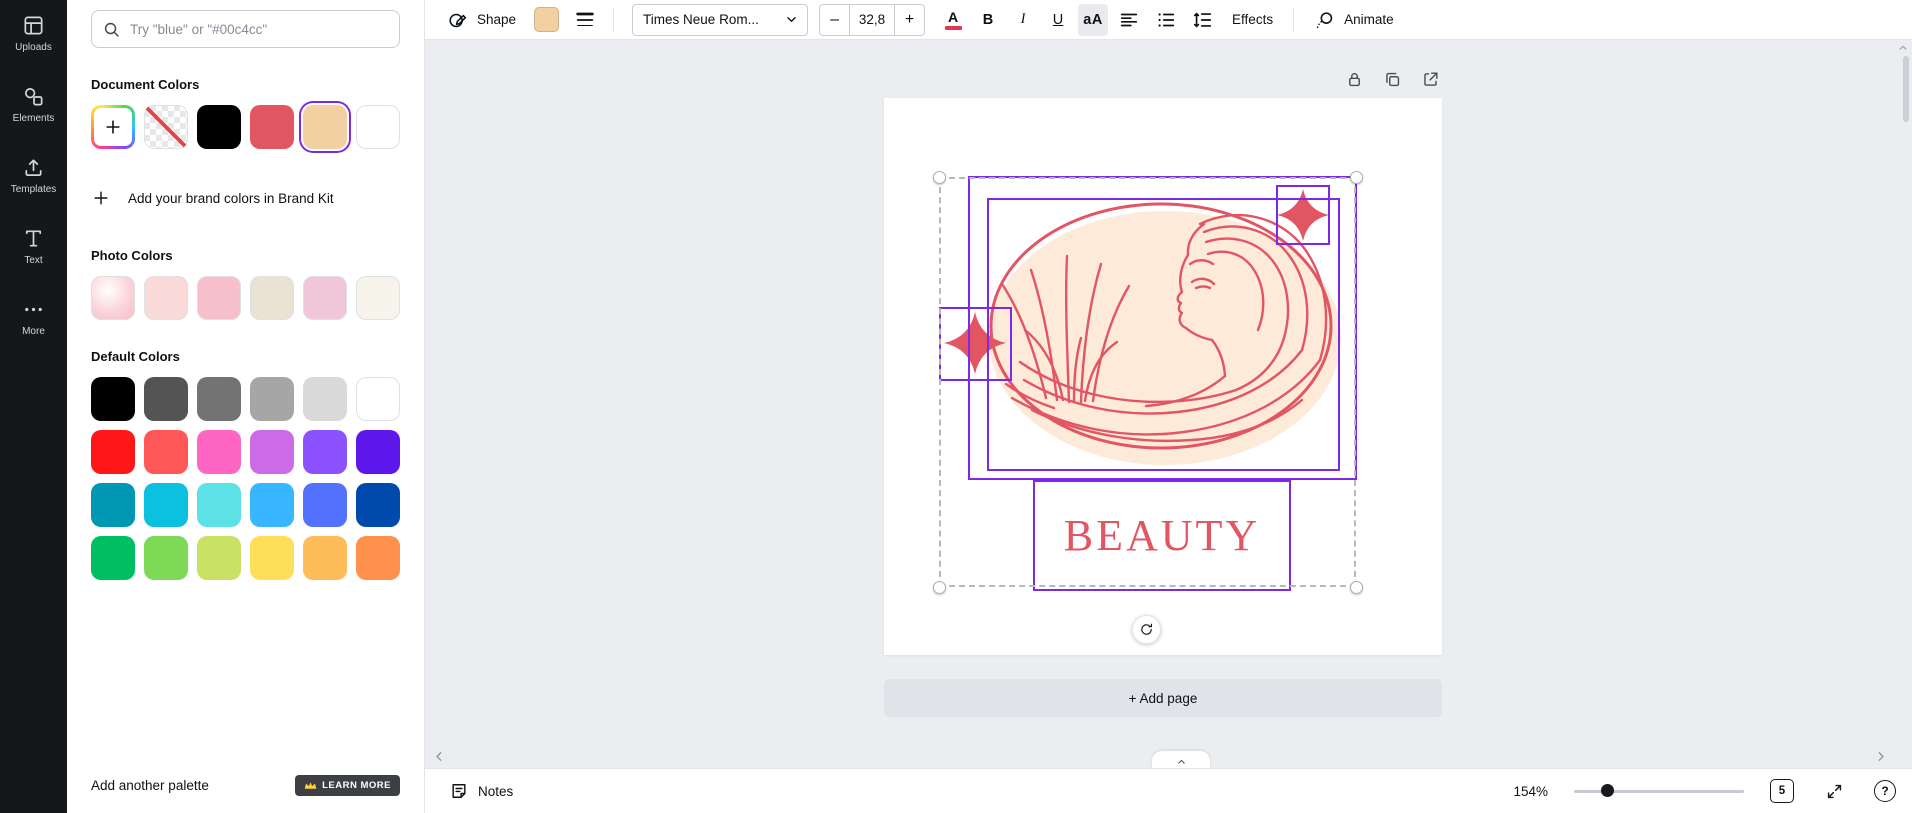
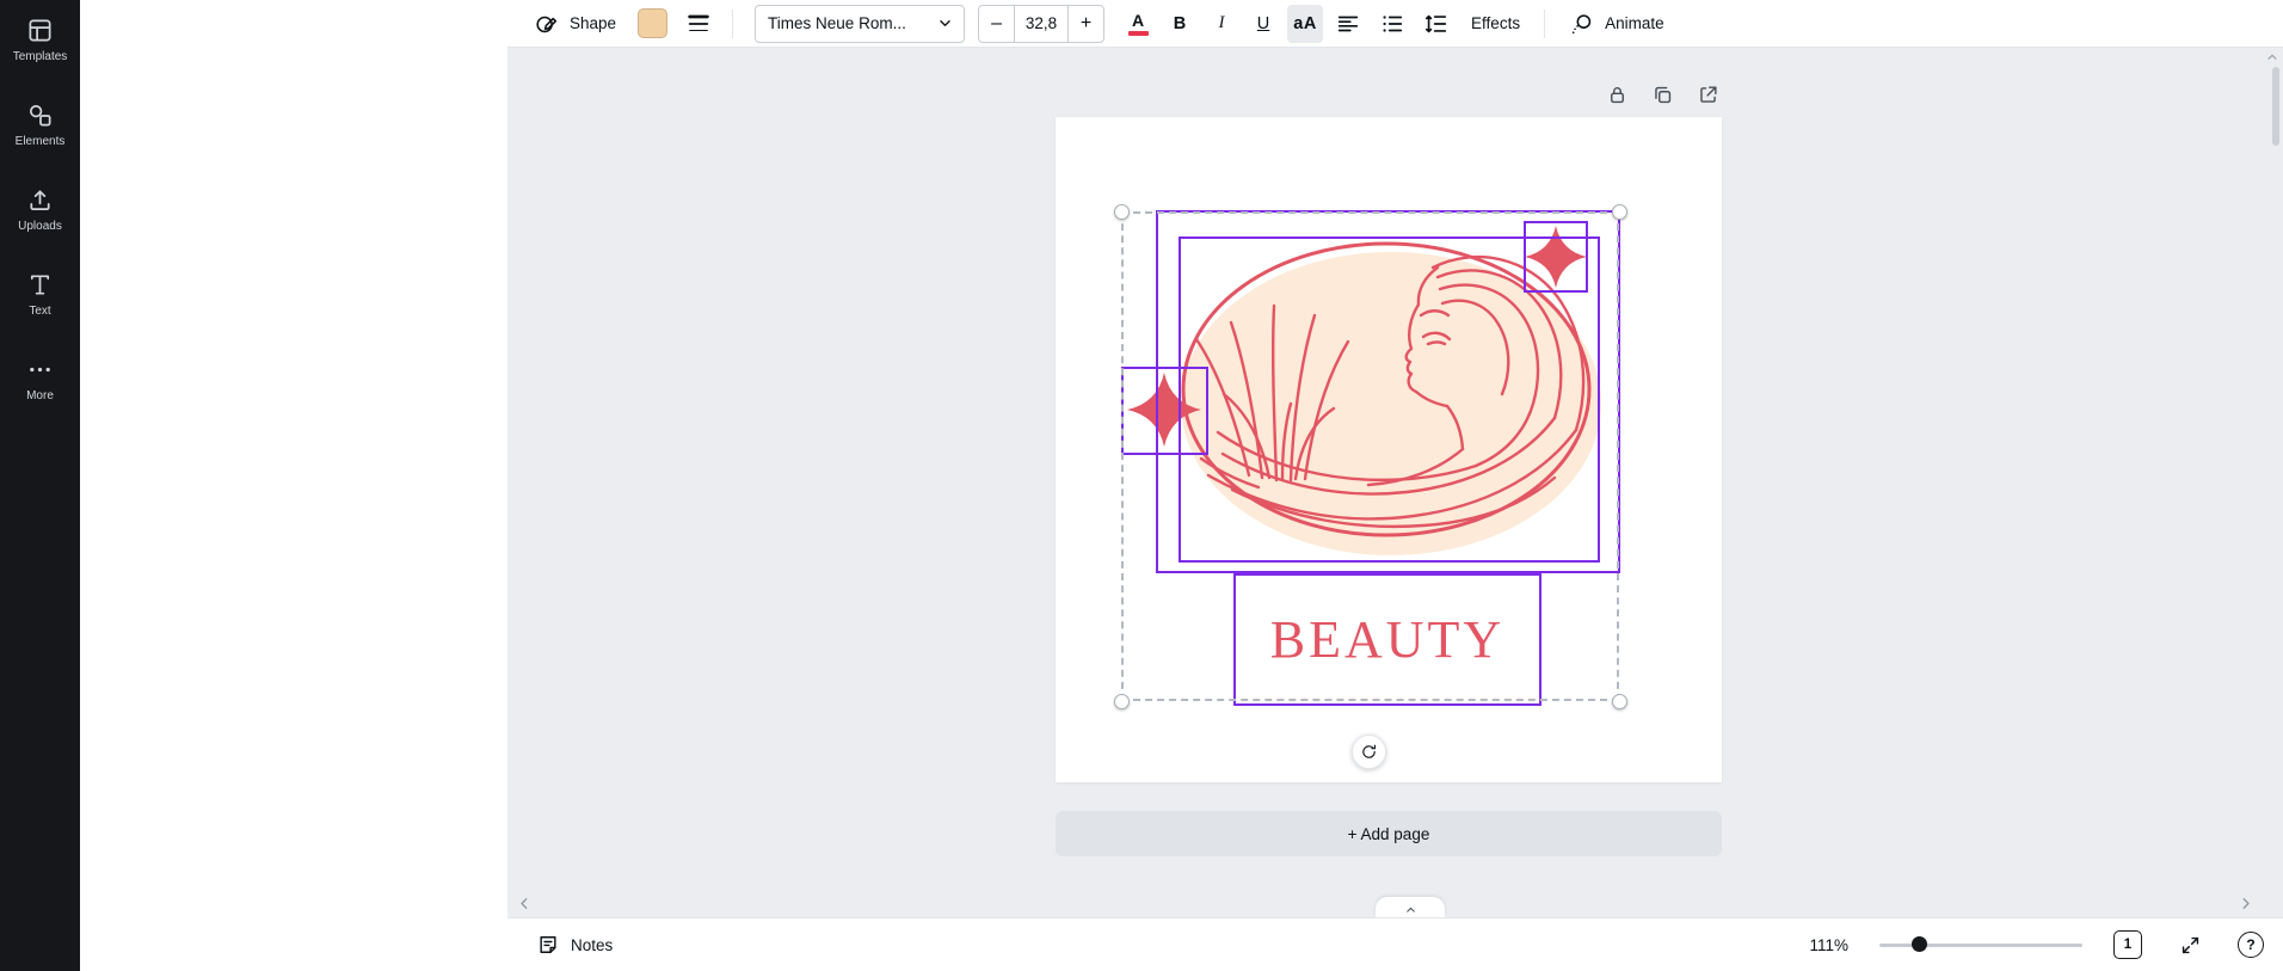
- Uploads
+ Templates
  Elements
- Templates
+ Uploads
  Text
  More
- Try "blue" or "#00c4cc"
- Document Colors
- Add your brand colors in Brand Kit
- Photo Colors
- Default Colors
- Add another palette
- LEARN MORE
  Shape
  Times Neue Rom...
  –
  32,8
  +
  A
  B
  I
  U
  aA
  Effects
  Animate
  BEAUTY
  + Add page
  Notes
- 154%
+ 111%
- 5
+ 1
  ?
